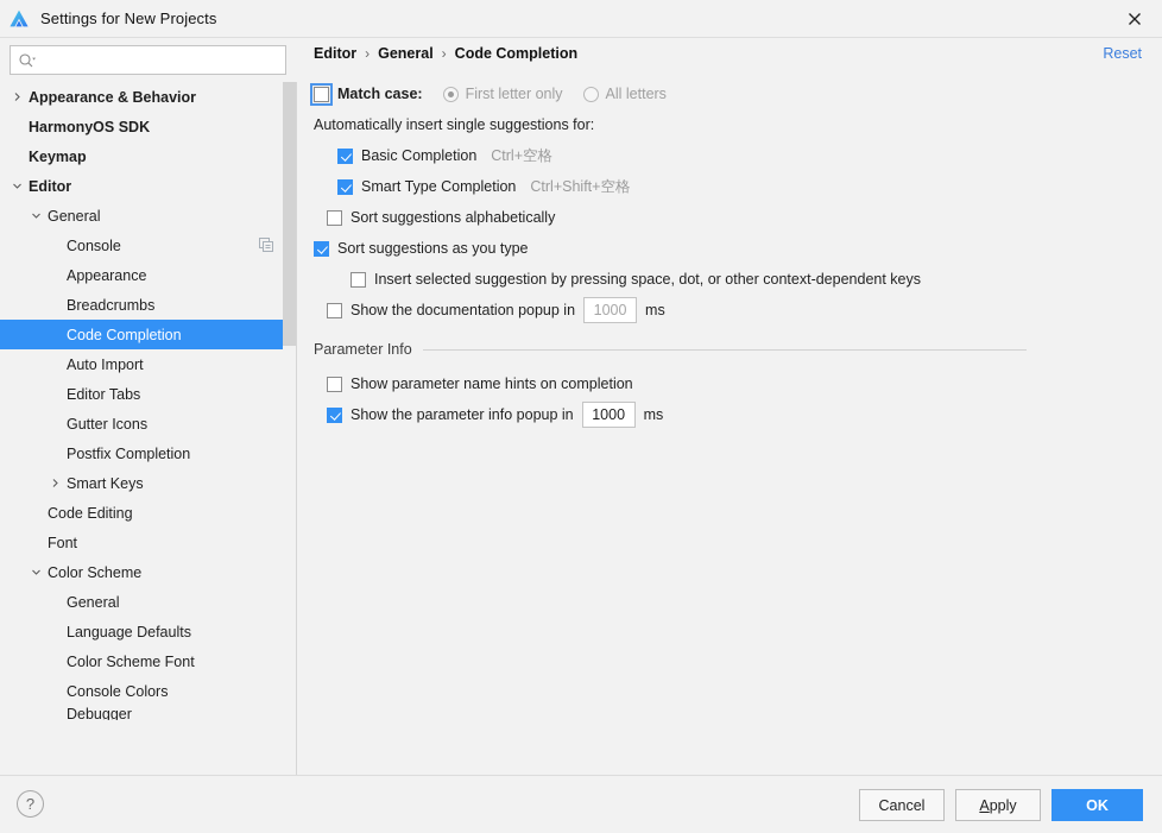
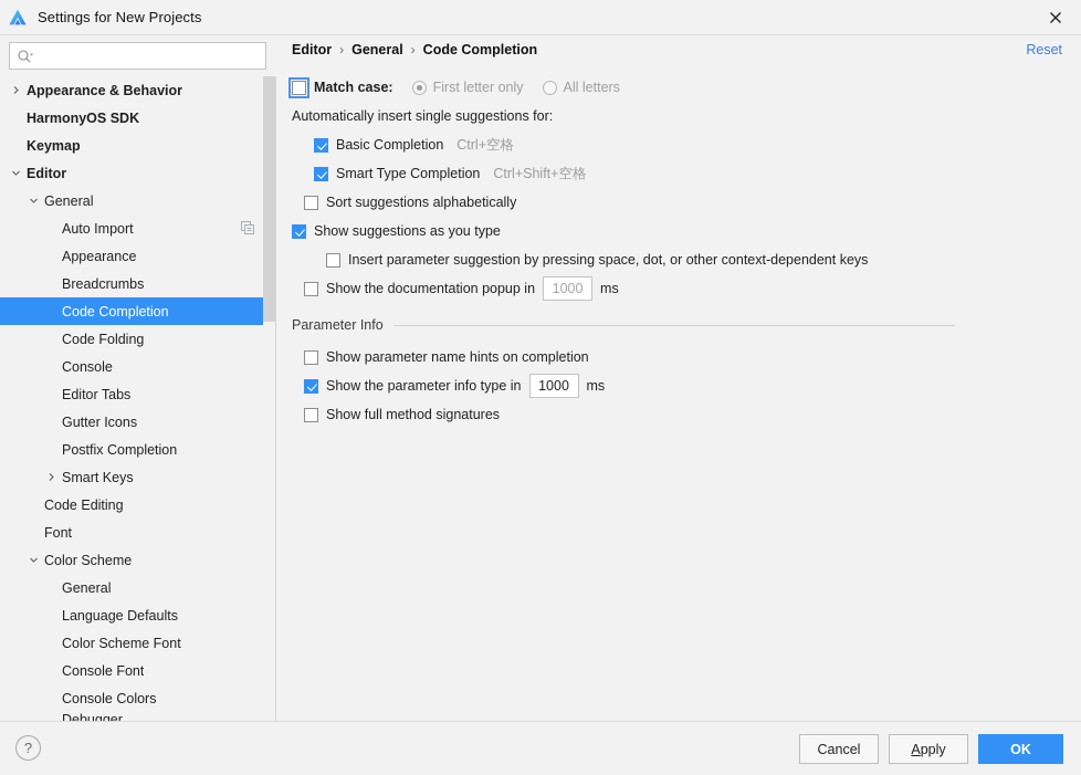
  Settings for New Projects
  Appearance & Behavior
  HarmonyOS SDK
  Keymap
  Editor
  General
- Console
+ Auto Import
  Appearance
  Breadcrumbs
  Code Completion
+ Code Folding
- Auto Import
+ Console
  Editor Tabs
  Gutter Icons
  Postfix Completion
  Smart Keys
  Code Editing
  Font
  Color Scheme
  General
  Language Defaults
  Color Scheme Font
+ Console Font
  Console Colors
  Debugger
  Editor
  ›
  General
  ›
  Code Completion
  Reset
  Match case:
  First letter only
  All letters
  Automatically insert single suggestions for:
  Basic Completion
  Ctrl+空格
  Smart Type Completion
  Ctrl+Shift+空格
  Sort suggestions alphabetically
- Sort suggestions as you type
+ Show suggestions as you type
- Insert selected suggestion by pressing space, dot, or other context-dependent keys
+ Insert parameter suggestion by pressing space, dot, or other context-dependent keys
  Show the documentation popup in
  1000
  ms
  Parameter Info
  Show parameter name hints on completion
- Show the parameter info popup in
+ Show the parameter info type in
  1000
  ms
+ Show full method signatures
  ?
  Cancel
  A
  pply
  OK
